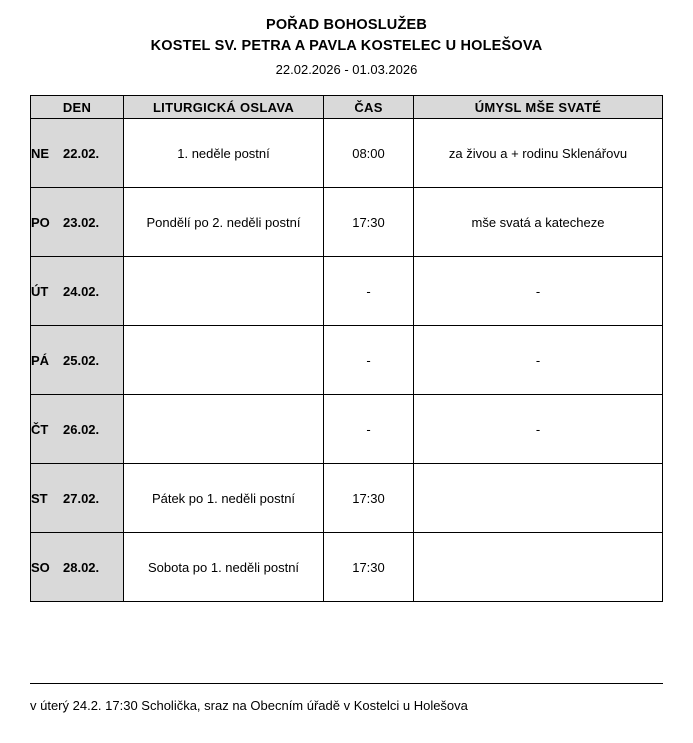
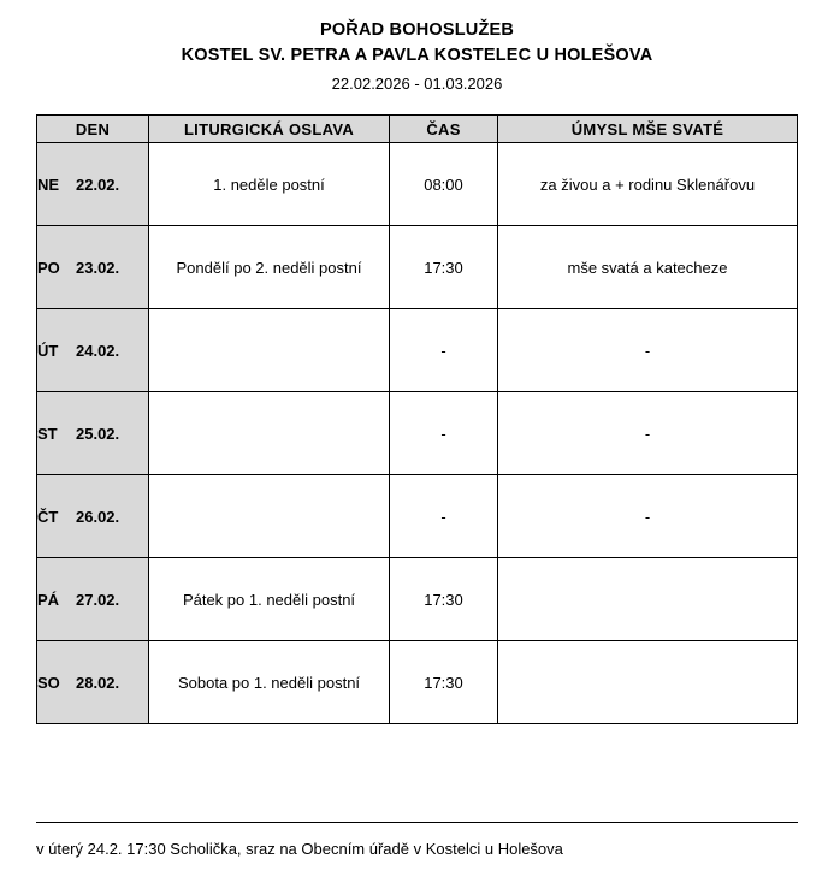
  POŘAD BOHOSLUŽEB
  KOSTEL SV. PETRA A PAVLA KOSTELEC U HOLEŠOVA
  22.02.2026 - 01.03.2026
  DEN	LITURGICKÁ OSLAVA	ČAS	ÚMYSL MŠE SVATÉ
  NE 22.02.	1. neděle postní	08:00	za živou a + rodinu Sklenářovu
  PO 23.02.	Pondělí po 2. neděli postní	17:30	mše svatá a katecheze
  ÚT 24.02.		-	-
- PÁ 25.02.		-	-
+ ST 25.02.		-	-
  ČT 26.02.		-	-
- ST 27.02.	Pátek po 1. neděli postní	17:30
+ PÁ 27.02.	Pátek po 1. neděli postní	17:30
  SO 28.02.	Sobota po 1. neděli postní	17:30
  v úterý 24.2. 17:30 Scholička, sraz na Obecním úřadě v Kostelci u Holešova
